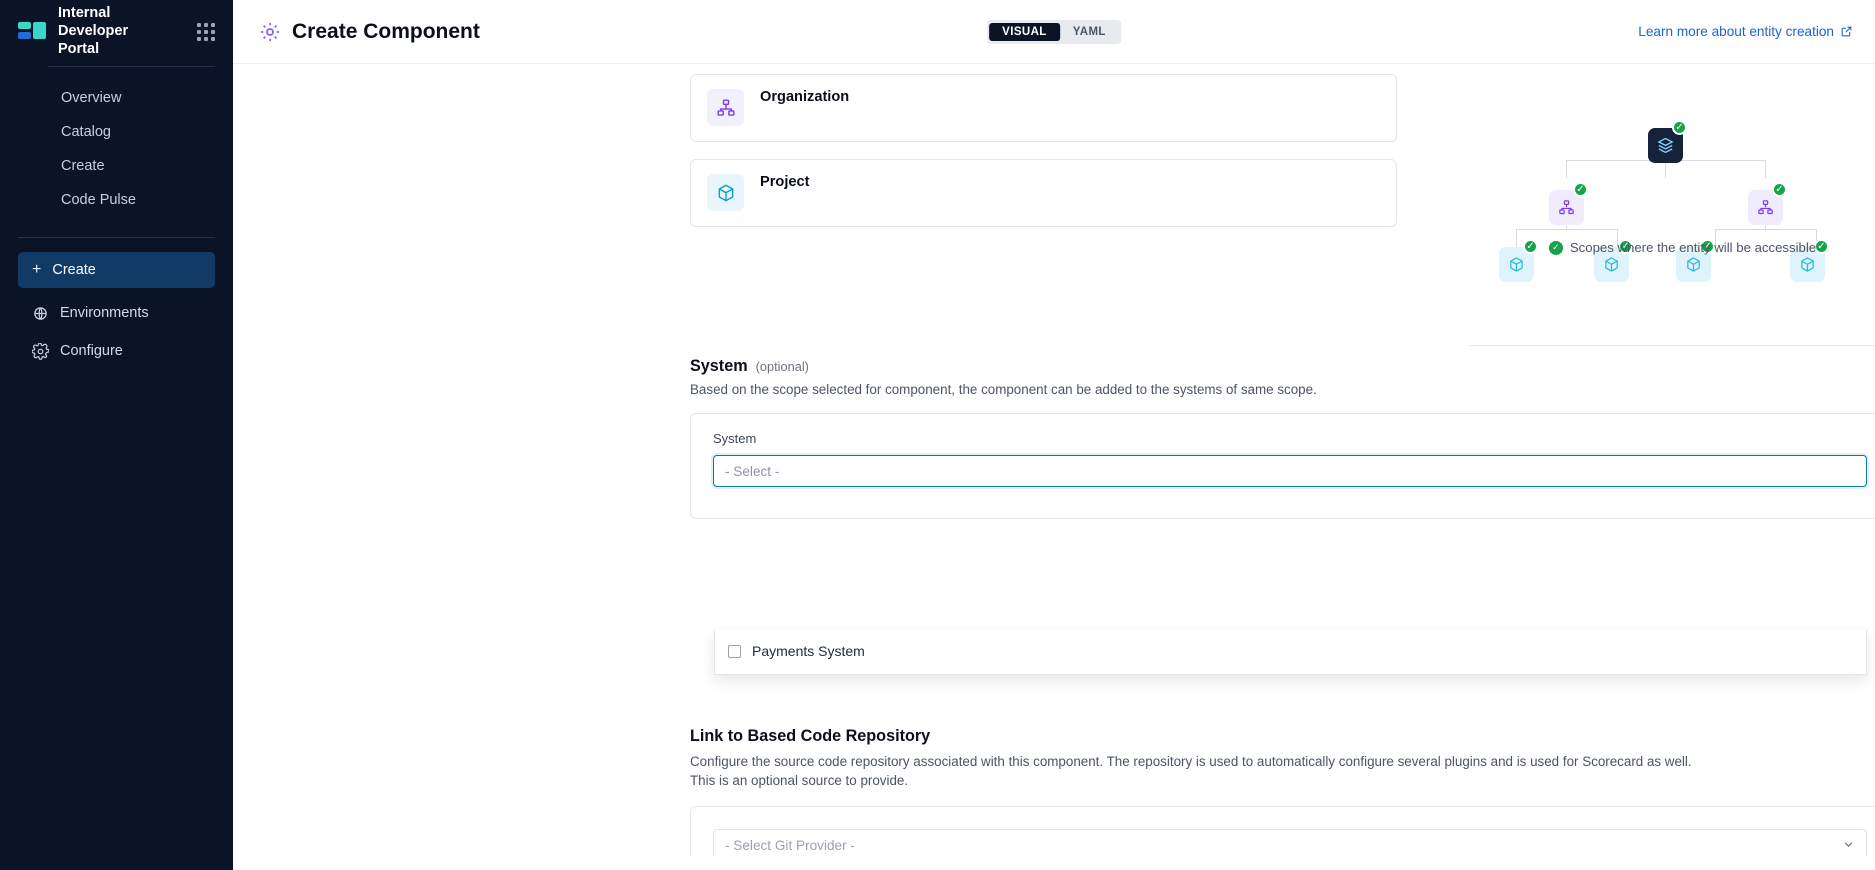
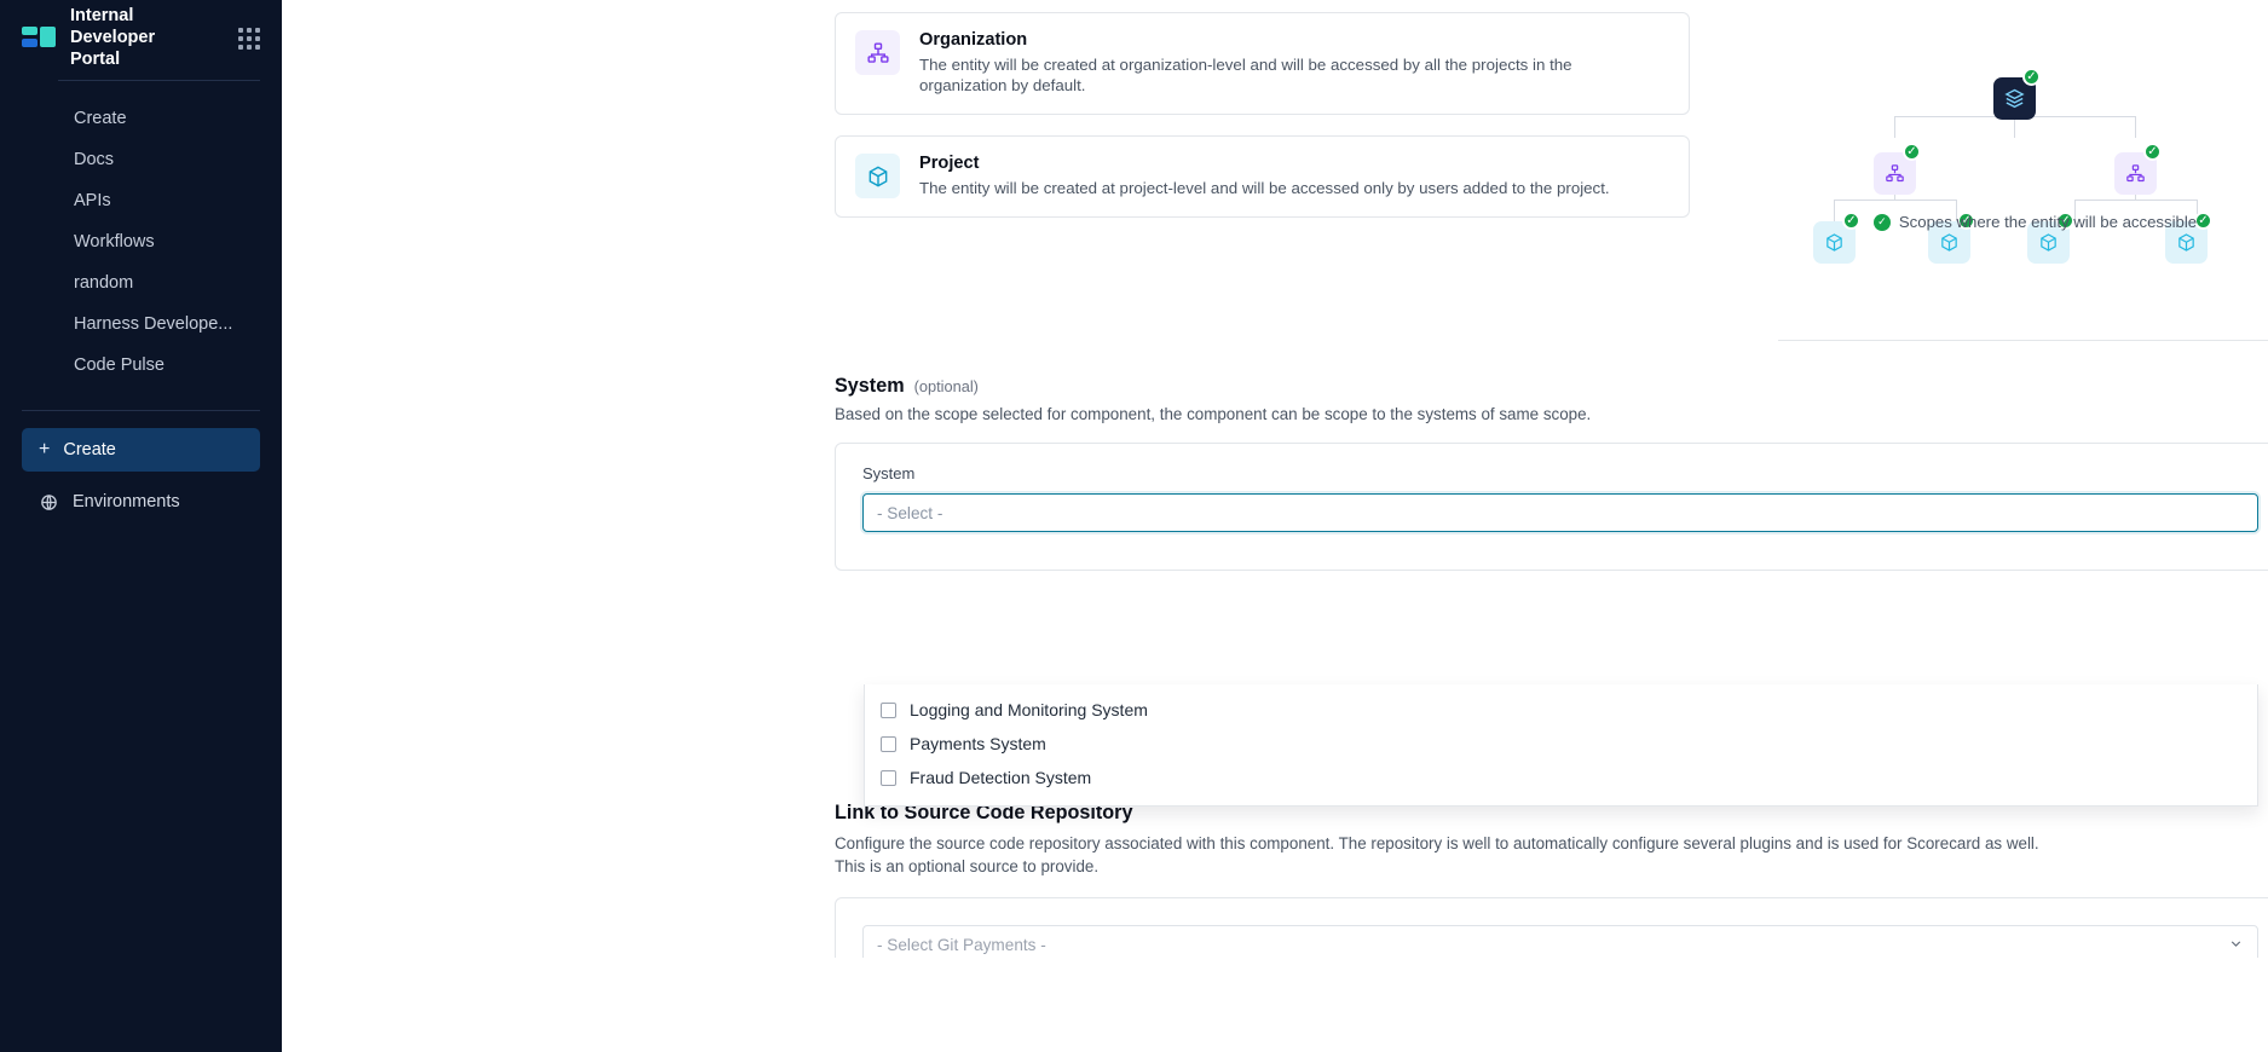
  Internal Developer Portal
- Overview
- Catalog
  Create
+ Docs
+ APIs
+ Workflows
+ random
+ Harness Develope...
  Code Pulse
  +
  Create
  Environments
- Configure
- Create Component
- VISUAL
- YAML
- Learn more about entity creation
  Organization
+ The entity will be created at organization-level and will be accessed by all the projects in the organization by default.
  Project
+ The entity will be created at project-level and will be accessed only by users added to the project.
  ✓
  ✓
  ✓
  ✓
  ✓
  ✓
  ✓
  ✓
  Scopes where the entity will be accessible
  System
  (optional)
- Based on the scope selected for component, the component can be added to the systems of same scope.
+ Based on the scope selected for component, the component can be scope to the systems of same scope.
  System
  - Select -
+ Logging and Monitoring System
  Payments System
+ Fraud Detection System
- Link to Based Code Repository
+ Link to Source Code Repository
- Configure the source code repository associated with this component. The repository is used to automatically configure several plugins and is used for Scorecard as well.
+ Configure the source code repository associated with this component. The repository is well to automatically configure several plugins and is used for Scorecard as well.
  This is an optional source to provide.
- - Select Git Provider -
+ - Select Git Payments -
